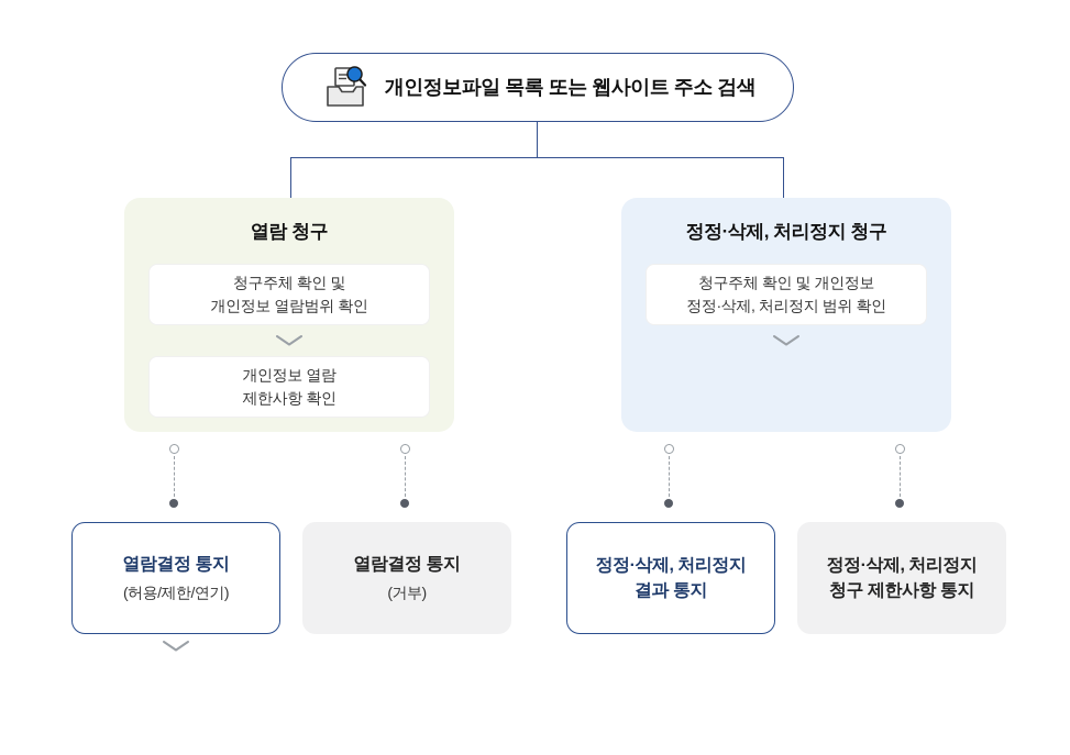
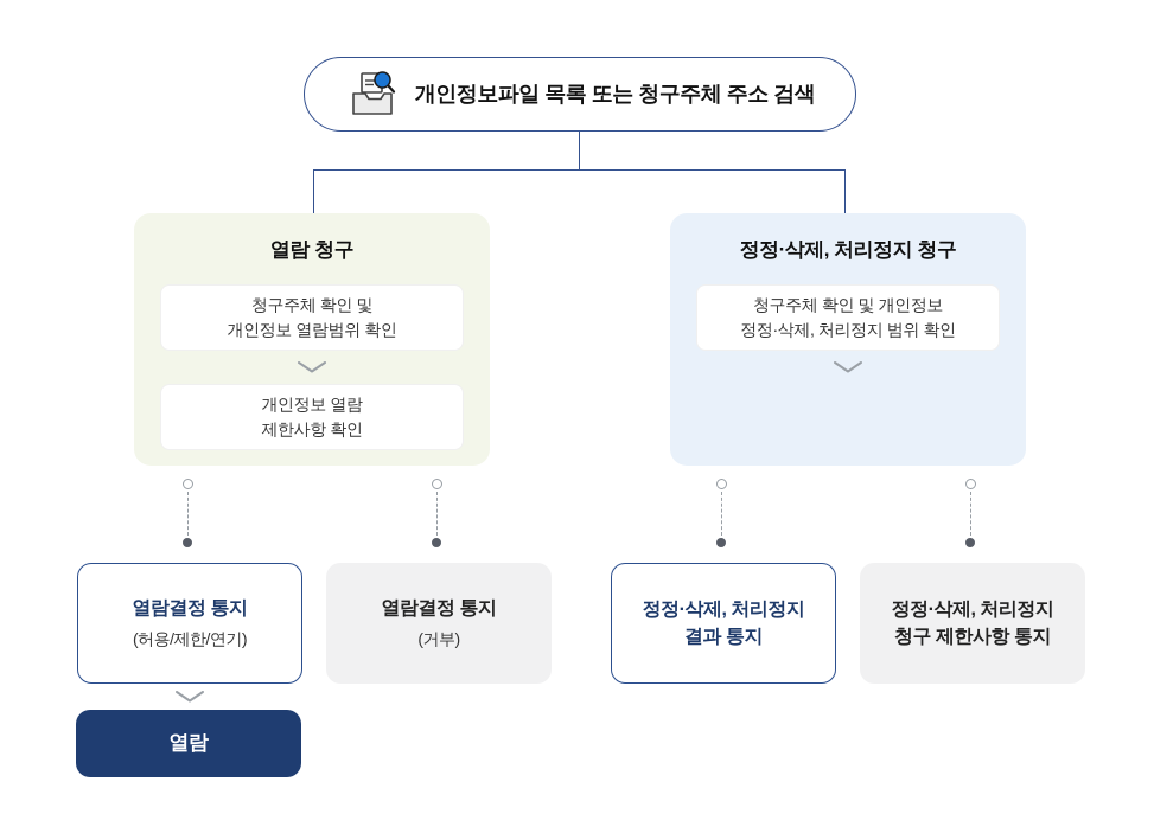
- 개인정보파일 목록 또는 웹사이트 주소 검색
+ 개인정보파일 목록 또는 청구주체 주소 검색
  열람 청구
  청구주체 확인 및
  개인정보 열람범위 확인
  개인정보 열람
  제한사항 확인
  정정·삭제, 처리정지 청구
  청구주체 확인 및 개인정보
  정정·삭제, 처리정지 범위 확인
  열람결정 통지
  (허용/제한/연기)
  열람결정 통지
  (거부)
  정정·삭제, 처리정지
  결과 통지
  정정·삭제, 처리정지
  청구 제한사항 통지
+ 열람
